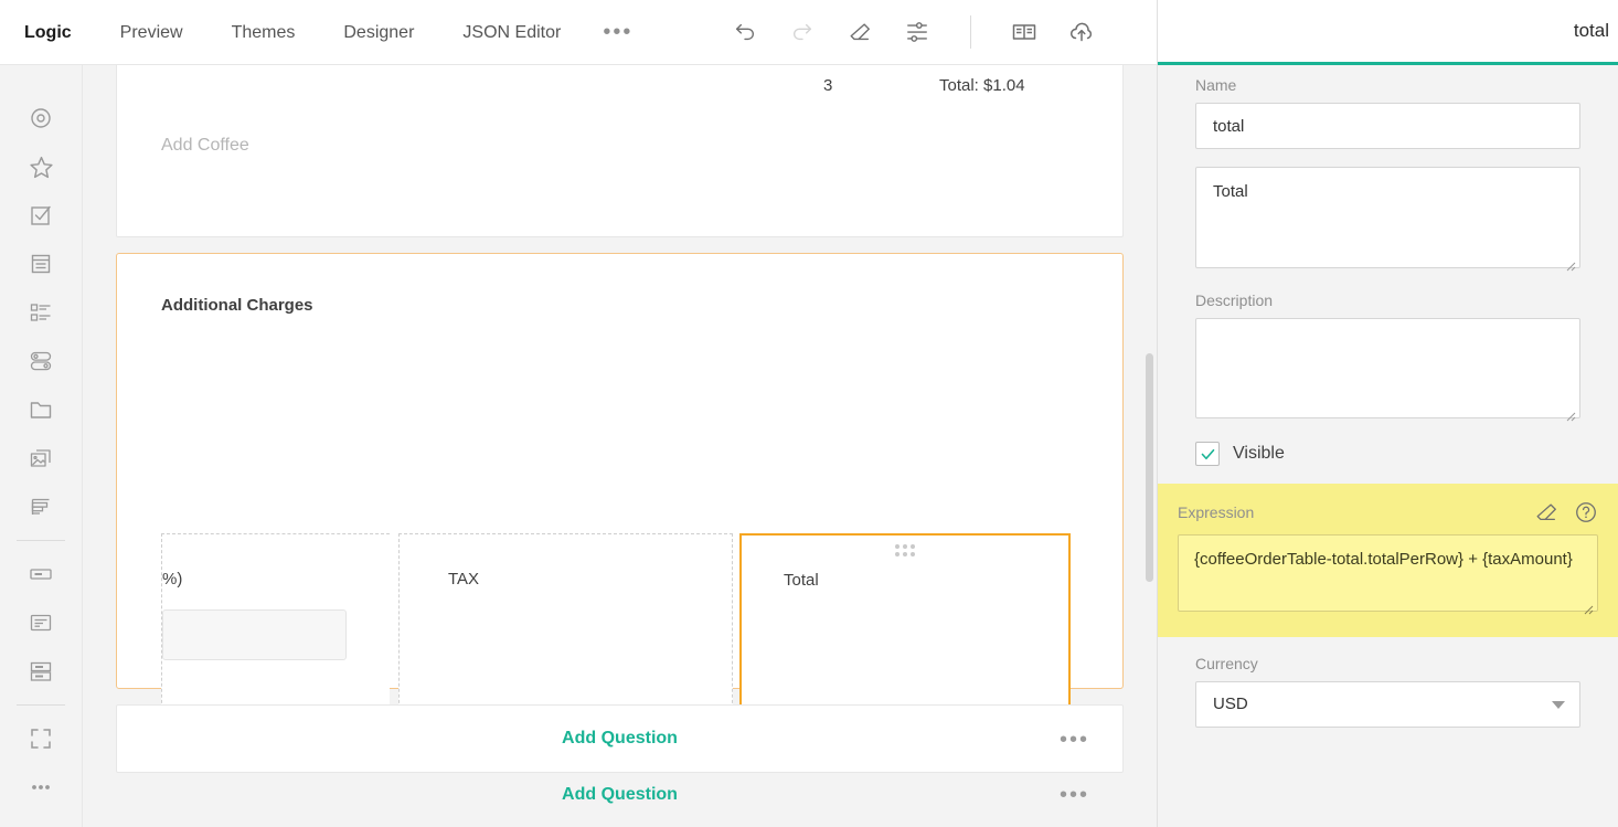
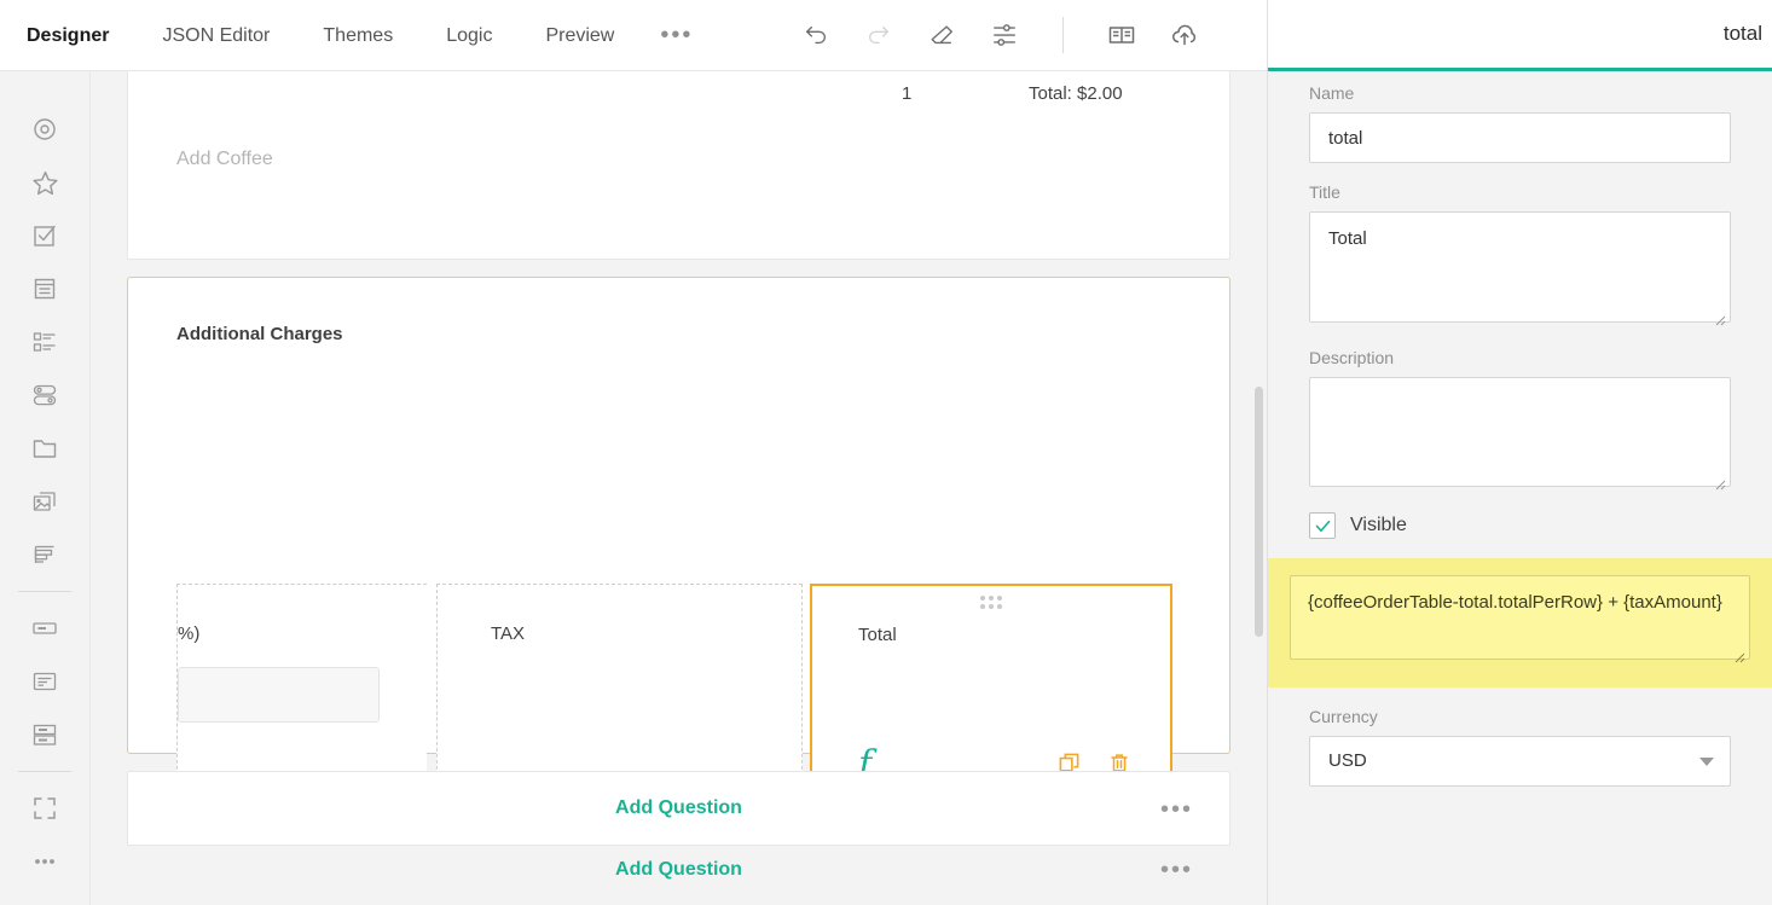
- Logic
+ Designer
- Preview
+ JSON Editor
  Themes
- Designer
+ Logic
- JSON Editor
+ Preview
  •••
- 3
+ 1
- Total: $1.04
+ Total: $2.00
  Add Coffee
  Additional Charges
  %)
  TAX
  Total
+ ƒ
  Add Question
  •••
  Add Question
  •••
  total
  Name
  total
+ Title
  Total
  Description
  Visible
- Expression
  {coffeeOrderTable-total.totalPerRow} + {taxAmount}
  Currency
  USD
